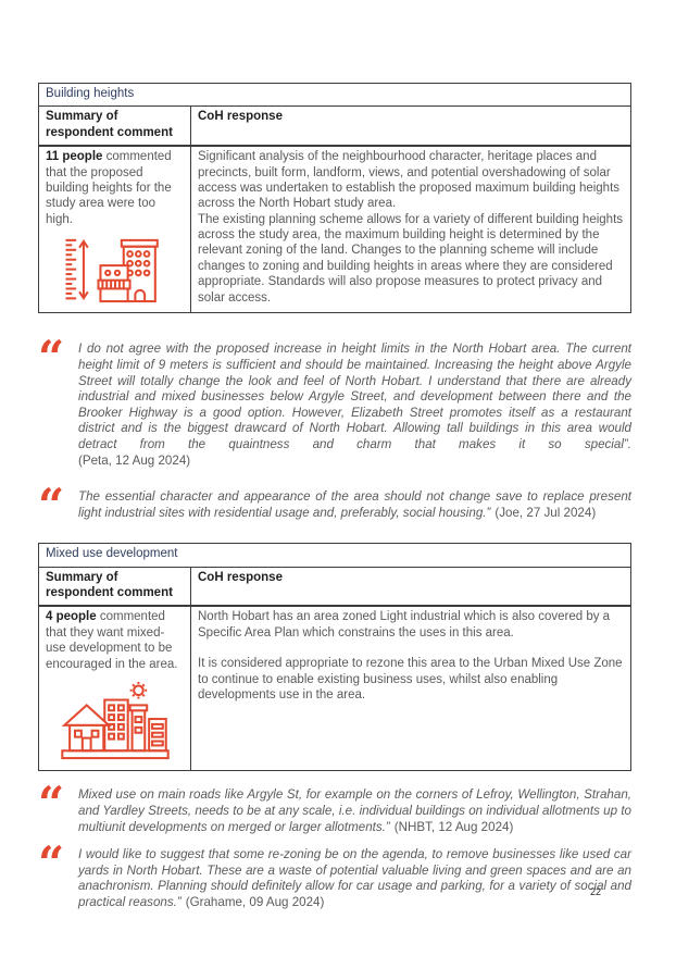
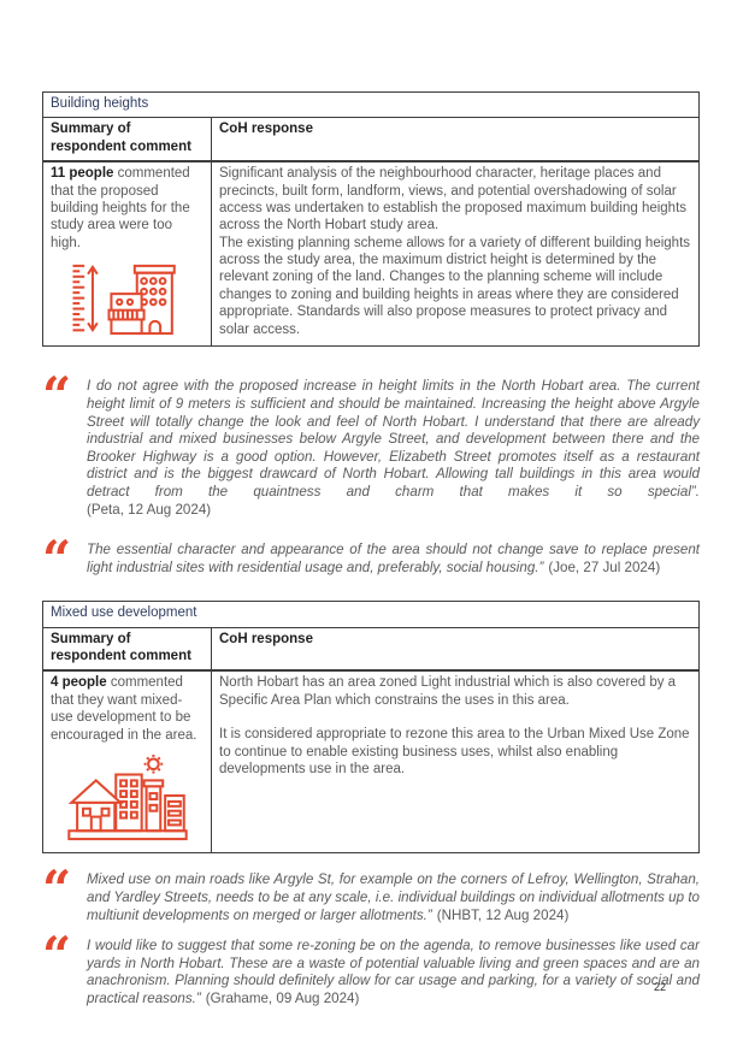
  Building heights
  Summary of respondent comment	CoH response
- 11 people commented that the proposed building heights for the study area were too high.	Significant analysis of the neighbourhood character, heritage places and precincts, built form, landform, views, and potential overshadowing of solar access was undertaken to establish the proposed maximum building heights across the North Hobart study area. The existing planning scheme allows for a variety of different building heights across the study area, the maximum building height is determined by the relevant zoning of the land. Changes to the planning scheme will include changes to zoning and building heights in areas where they are considered appropriate. Standards will also propose measures to protect privacy and solar access.
+ 11 people commented that the proposed building heights for the study area were too high.	Significant analysis of the neighbourhood character, heritage places and precincts, built form, landform, views, and potential overshadowing of solar access was undertaken to establish the proposed maximum building heights across the North Hobart study area. The existing planning scheme allows for a variety of different building heights across the study area, the maximum district height is determined by the relevant zoning of the land. Changes to the planning scheme will include changes to zoning and building heights in areas where they are considered appropriate. Standards will also propose measures to protect privacy and solar access.
  “
  I do not agree with the proposed increase in height limits in the North Hobart area. The current height limit of 9 meters is sufficient and should be maintained. Increasing the height above Argyle Street will totally change the look and feel of North Hobart. I understand that there are already industrial and mixed businesses below Argyle Street, and development between there and the Brooker Highway is a good option. However, Elizabeth Street promotes itself as a restaurant district and is the biggest drawcard of North Hobart. Allowing tall buildings in this area would detract from the quaintness and charm that makes it so special”.
  (Peta, 12 Aug 2024)
  “
  The essential character and appearance of the area should not change save to replace present light industrial sites with residential usage and, preferably, social housing.” (Joe, 27 Jul 2024)
  Mixed use development
  Summary of respondent comment	CoH response
  4 people commented that they want mixed-use development to be encouraged in the area.	North Hobart has an area zoned Light industrial which is also covered by a Specific Area Plan which constrains the uses in this area. It is considered appropriate to rezone this area to the Urban Mixed Use Zone to continue to enable existing business uses, whilst also enabling developments use in the area.
  “
  Mixed use on main roads like Argyle St, for example on the corners of Lefroy, Wellington, Strahan, and Yardley Streets, needs to be at any scale, i.e. individual buildings on individual allotments up to multiunit developments on merged or larger allotments.” (NHBT, 12 Aug 2024)
  “
  I would like to suggest that some re-zoning be on the agenda, to remove businesses like used car yards in North Hobart. These are a waste of potential valuable living and green spaces and are an anachronism. Planning should definitely allow for car usage and parking, for a variety of social and practical reasons.” (Grahame, 09 Aug 2024)
  22
